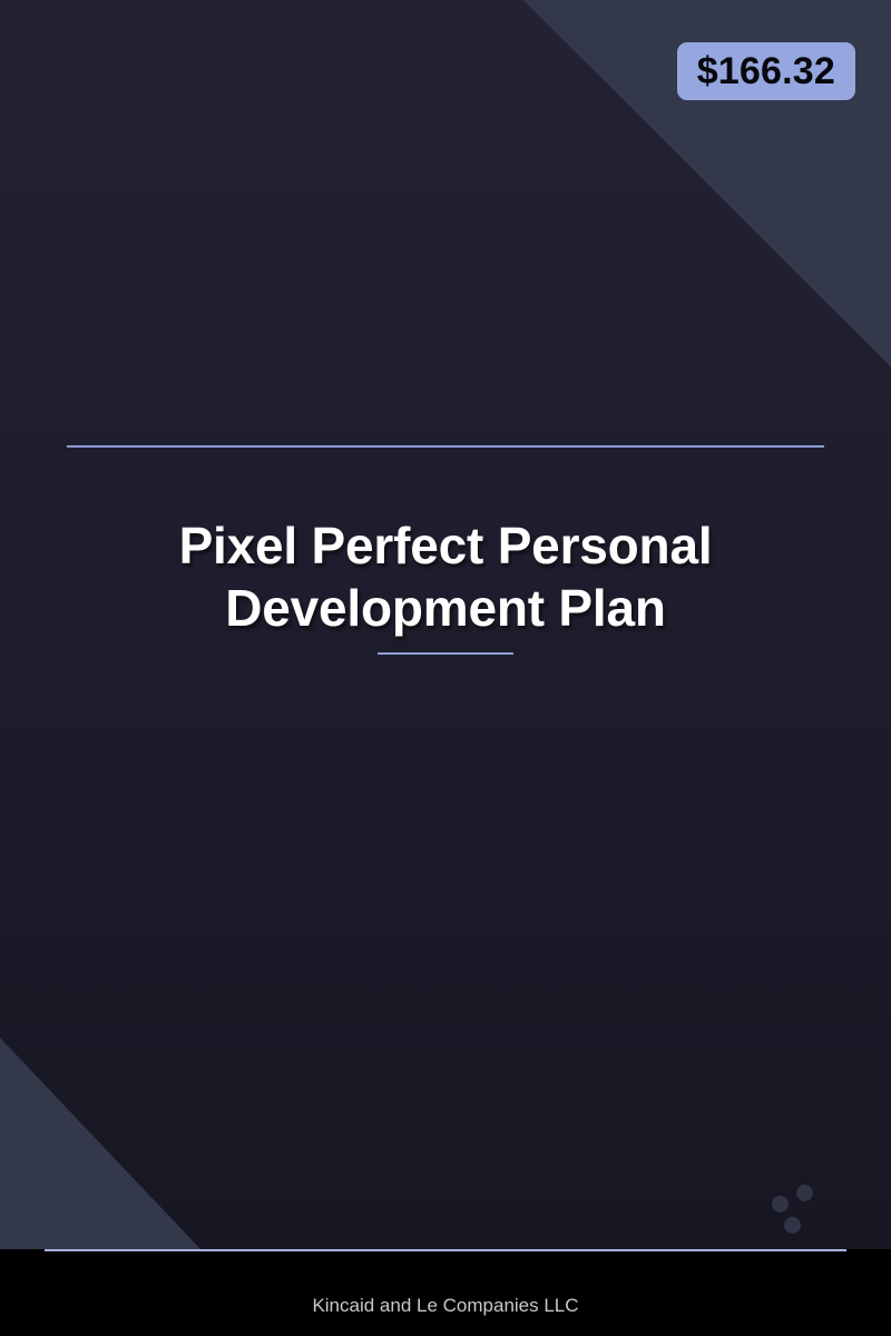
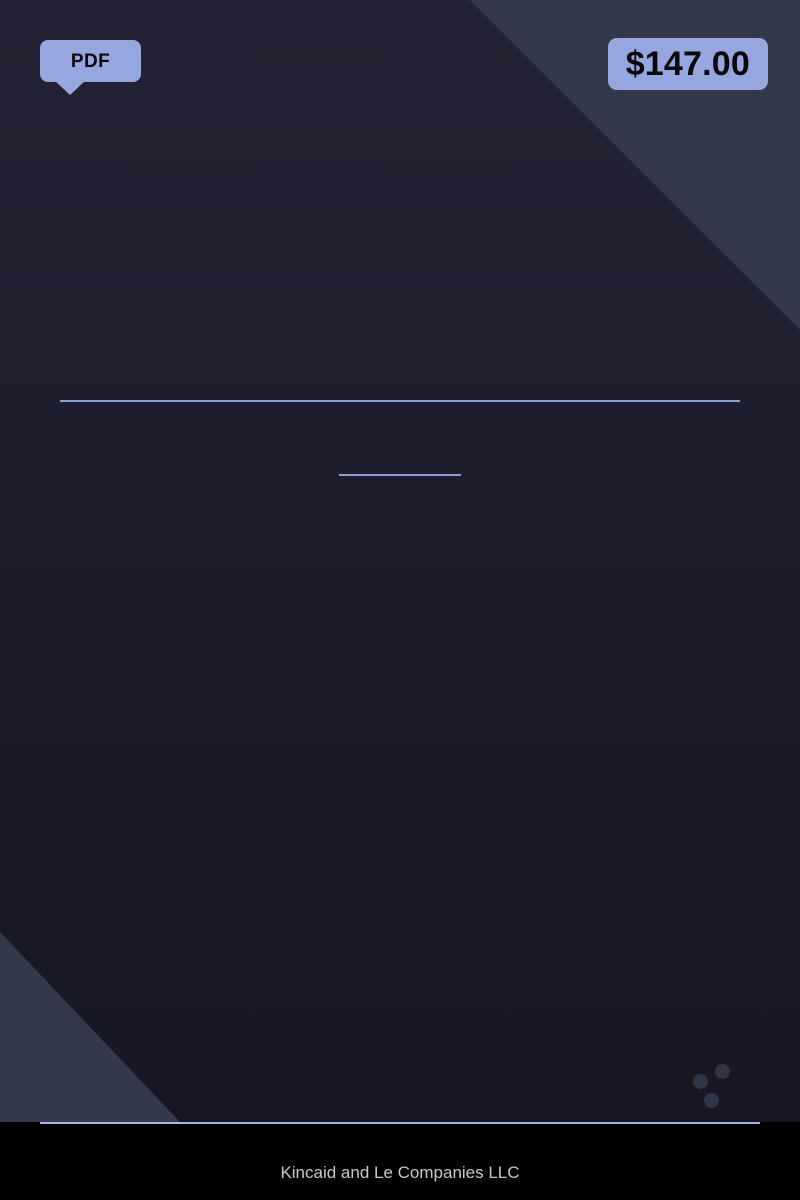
+ PDF
- $166.32
+ $147.00
- Pixel Perfect Personal Development Plan
  Kincaid and Le Companies LLC
